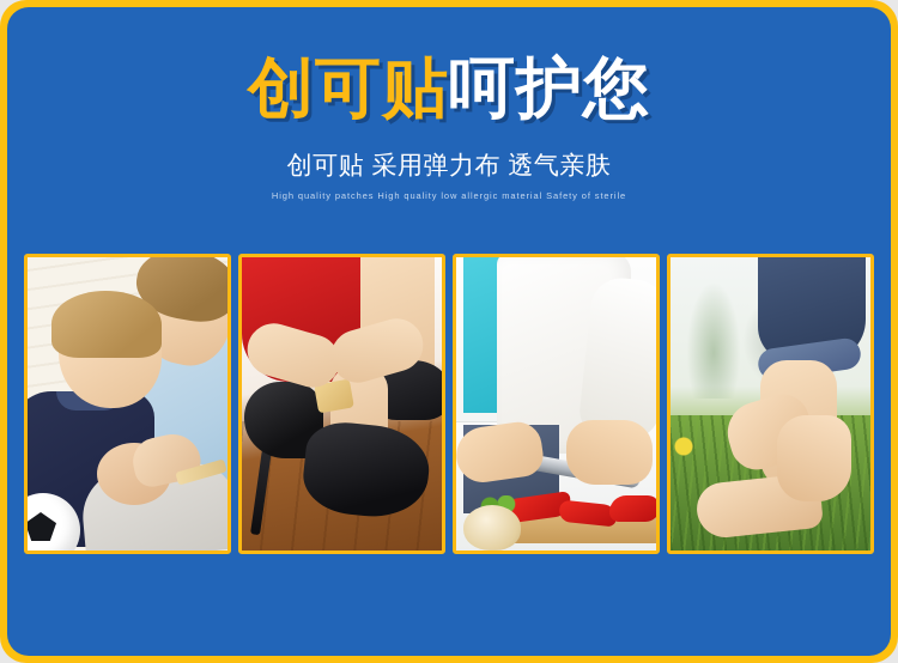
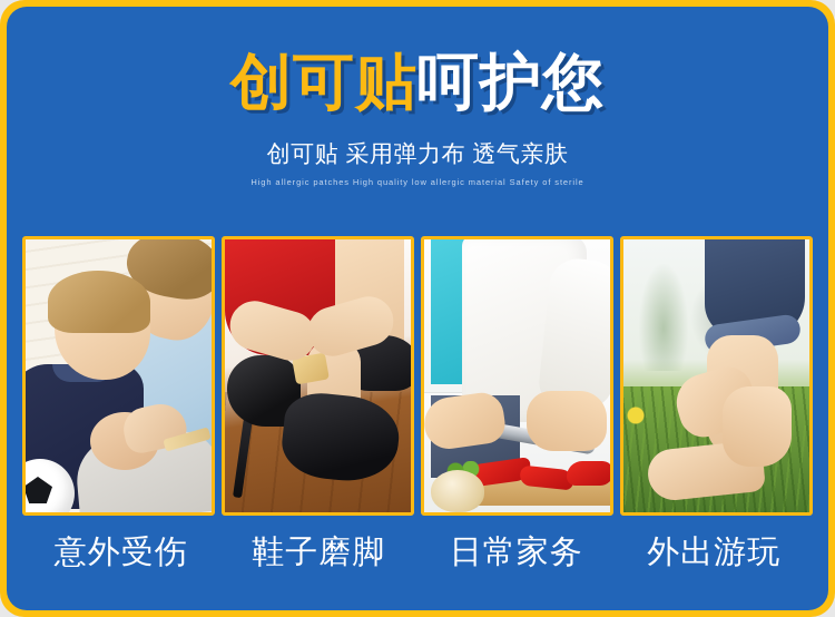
  创可贴呵护您
  创可贴 采用弹力布 透气亲肤
- High quality patches High quality low allergic material Safety of sterile
+ High allergic patches High quality low allergic material Safety of sterile
+ 意外受伤
+ 鞋子磨脚
+ 日常家务
+ 外出游玩
